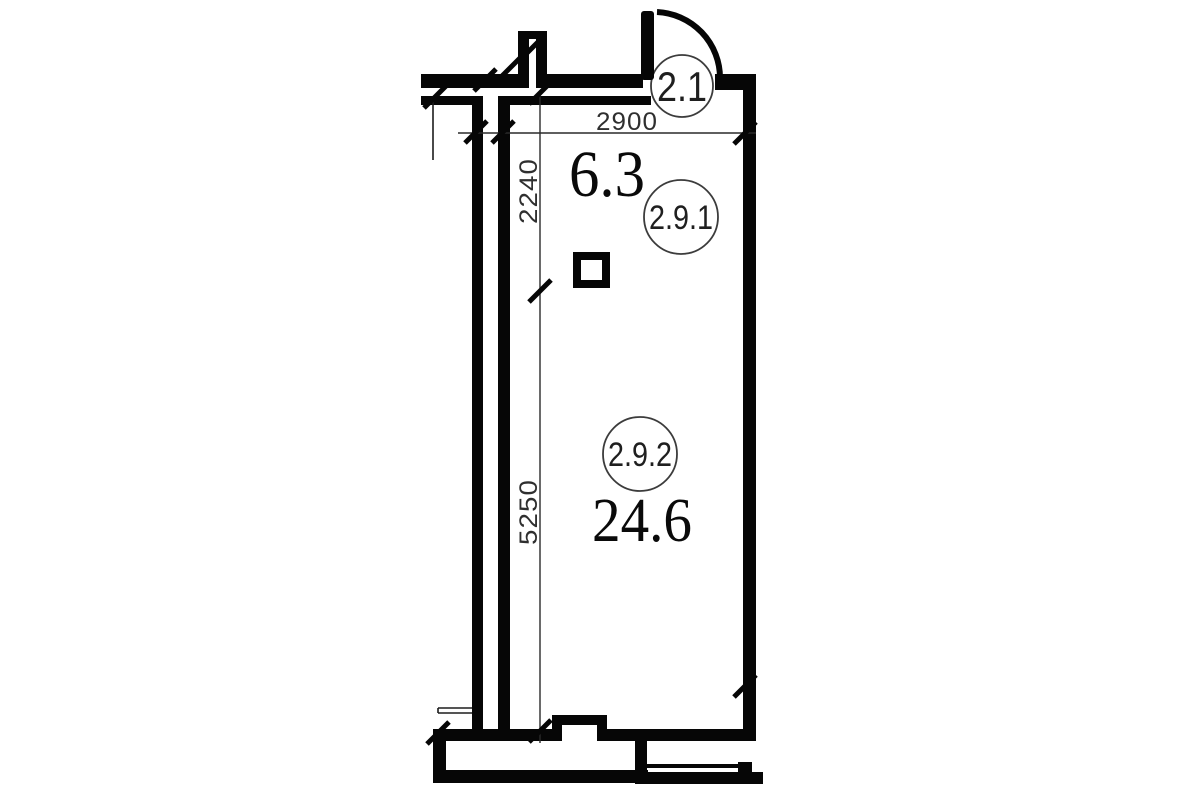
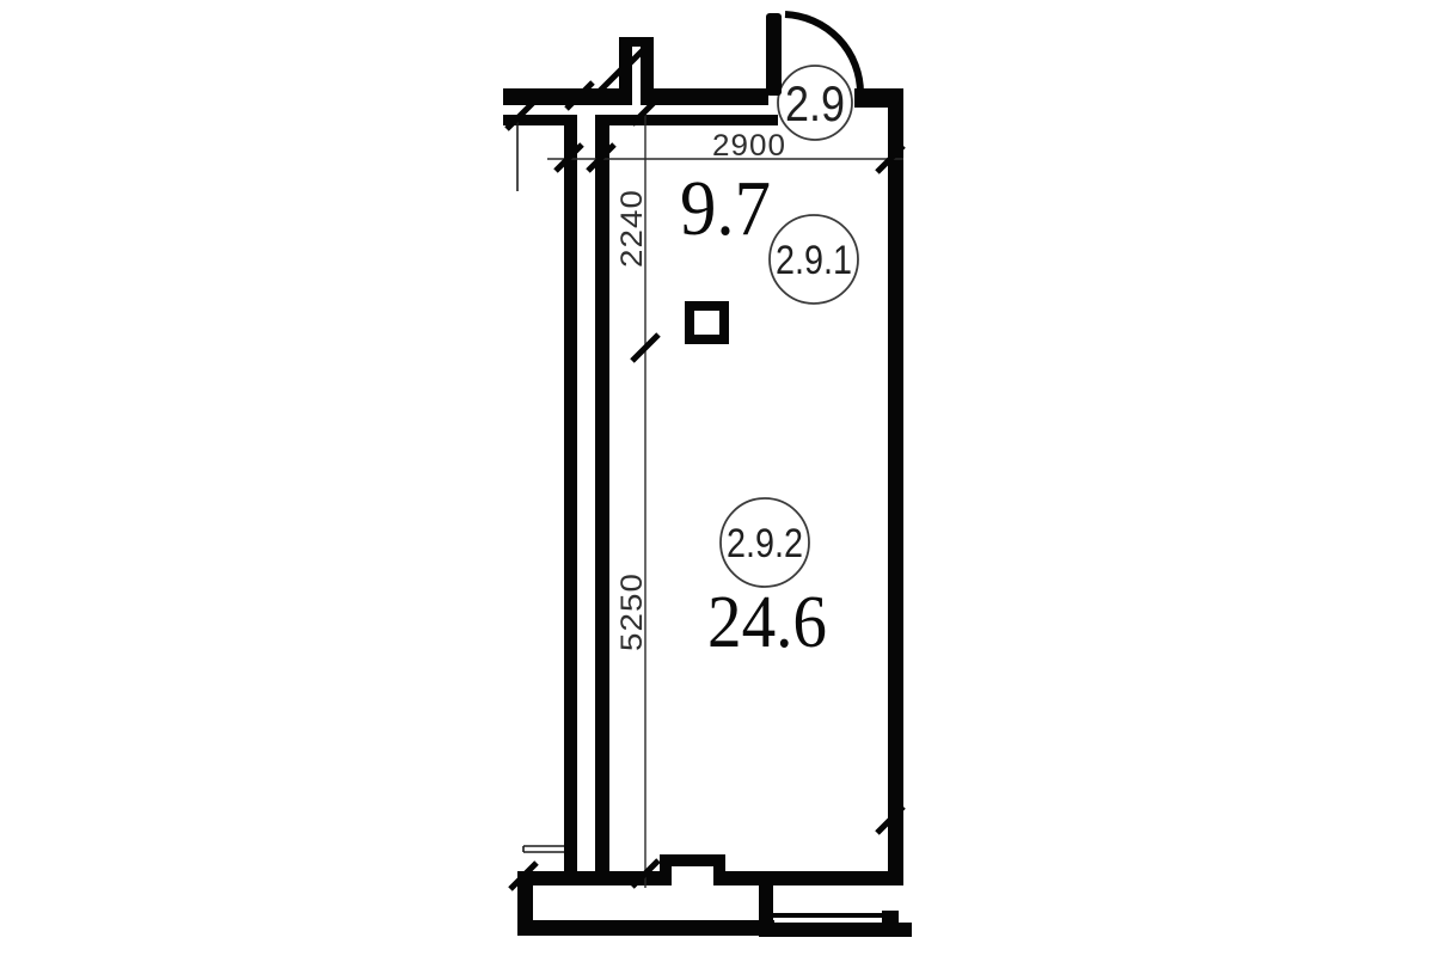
- 2.1
+ 2.9
  2.9.1
  2.9.2
  2900
- 6.3
+ 9.7
  24.6
